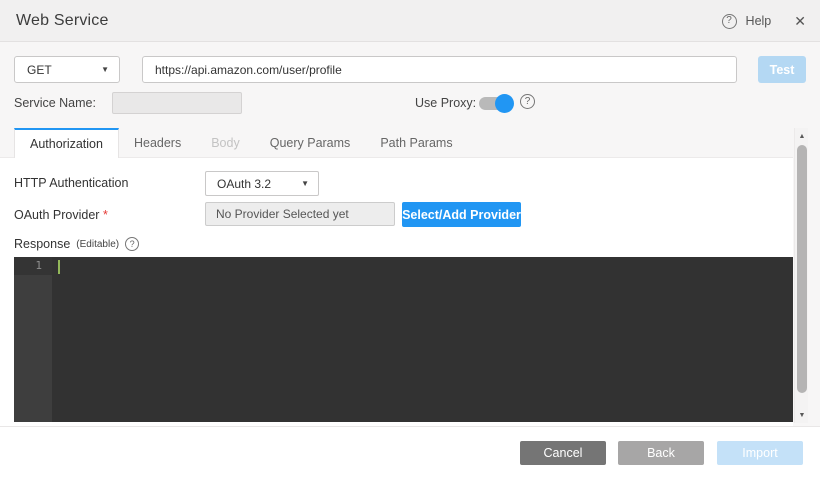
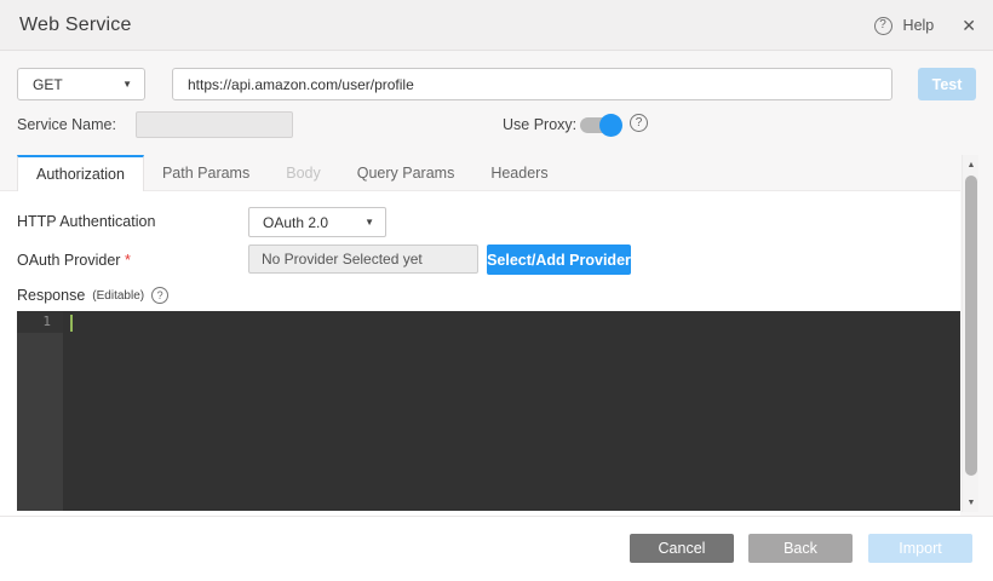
  Web Service
  ?
  Help
  ✕
  GET
  ▼
  https://api.amazon.com/user/profile
  Test
  Service Name:
  Use Proxy:
  ?
  Authorization
- Headers
+ Path Params
  Body
  Query Params
- Path Params
+ Headers
  HTTP Authentication
- OAuth 3.2
+ OAuth 2.0
  ▼
  OAuth Provider *
  No Provider Selected yet
  Select/Add Provider
  Response
  (Editable)
  ?
  1
  Cancel
  Back
  Import
